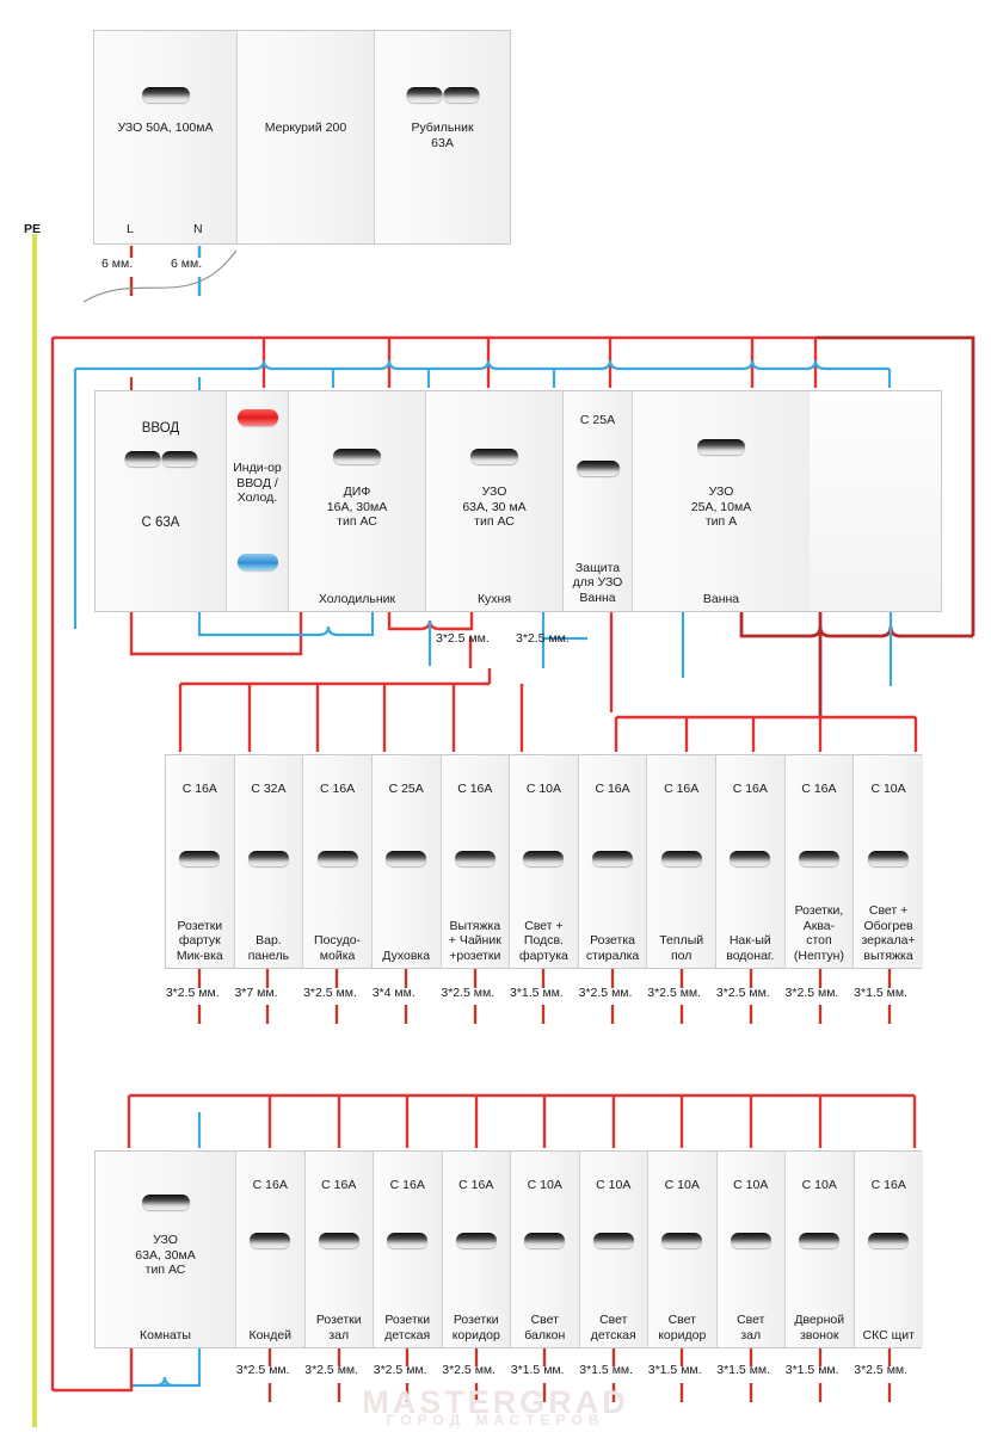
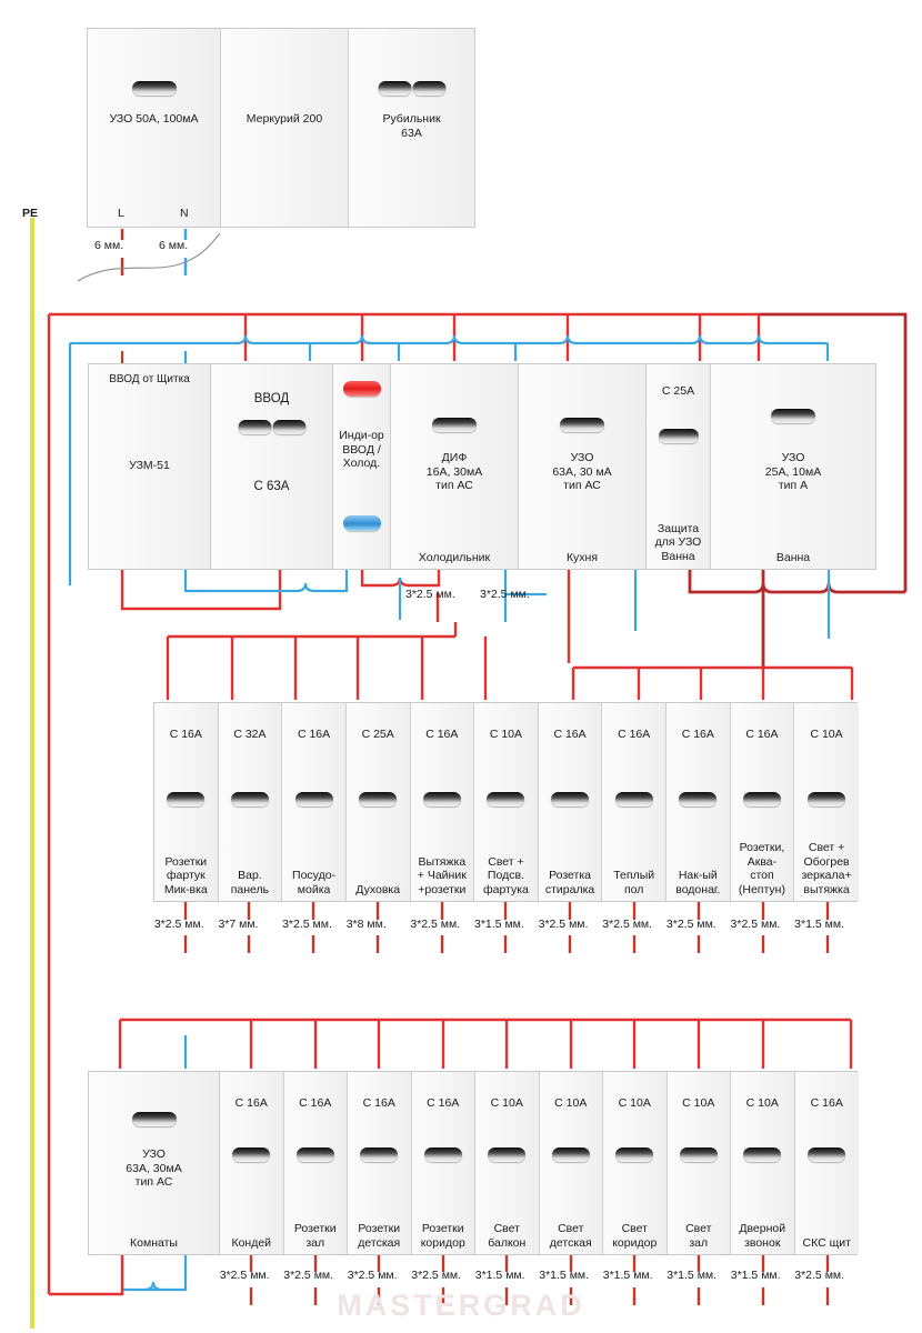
  PE
  УЗО 50А, 100мА
  Меркурий 200
  Рубильник
  63А
  L
  N
  6 мм.
  6 мм.
+ ВВОД от Щитка
+ УЗМ-51
  ВВОД
  С 63А
  Инди-ор
  ВВОД /
  Холод.
  ДИФ
  16А, 30мА
  тип АС
  Холодильник
  УЗО
  63А, 30 мА
  тип АС
  Кухня
  С 25А
  Защита
  для УЗО
  Ванна
  УЗО
  25А, 10мА
  тип А
  Ванна
  3*2.5 мм.
  3*2.5 мм.
  С 16А
  Розетки
  фартук
  Мик-вка
  С 32А
  Вар.
  панель
  С 16А
  Посудо-
  мойка
  С 25А
  Духовка
  С 16А
  Вытяжка
  + Чайник
  +розетки
  С 10А
  Свет +
  Подсв.
  фартука
  С 16А
  Розетка
  стиралка
  С 16А
  Теплый
  пол
  С 16А
  Нак-ый
  водонаг.
  С 16А
  Розетки,
  Аква-
  стоп
  (Нептун)
  С 10А
  Свет +
  Обогрев
  зеркала+
  вытяжка
  УЗО
  63А, 30мА
  тип АС
  Комнаты
  С 16А
  Кондей
  С 16А
  Розетки
  зал
  С 16А
  Розетки
  детская
  С 16А
  Розетки
  коридор
  С 10А
  Свет
  балкон
  С 10А
  Свет
  детская
  С 10А
  Свет
  коридор
  С 10А
  Свет
  зал
  С 10А
  Дверной
  звонок
  С 16А
  СКС щит
  MASTERGRAD
- ГОРОД МАСТЕРОВ
  3*2.5 мм.
  3*7 мм.
  3*2.5 мм.
- 3*4 мм.
+ 3*8 мм.
  3*2.5 мм.
  3*1.5 мм.
  3*2.5 мм.
  3*2.5 мм.
  3*2.5 мм.
  3*2.5 мм.
  3*1.5 мм.
  3*2.5 мм.
  3*2.5 мм.
  3*2.5 мм.
  3*2.5 мм.
  3*1.5 мм.
  3*1.5 мм.
  3*1.5 мм.
  3*1.5 мм.
  3*1.5 мм.
  3*2.5 мм.
